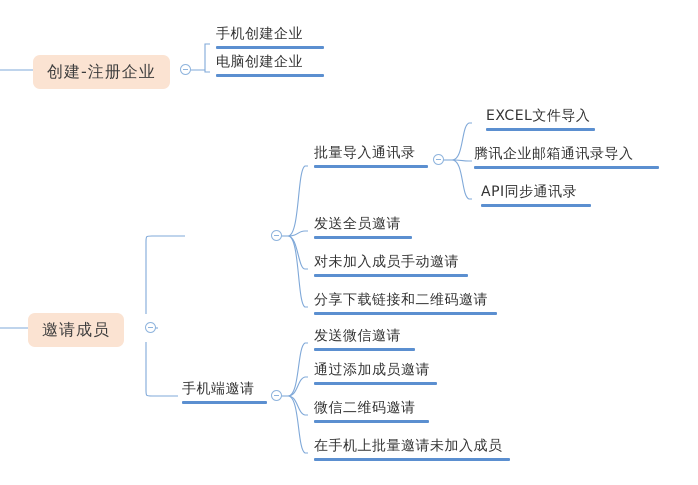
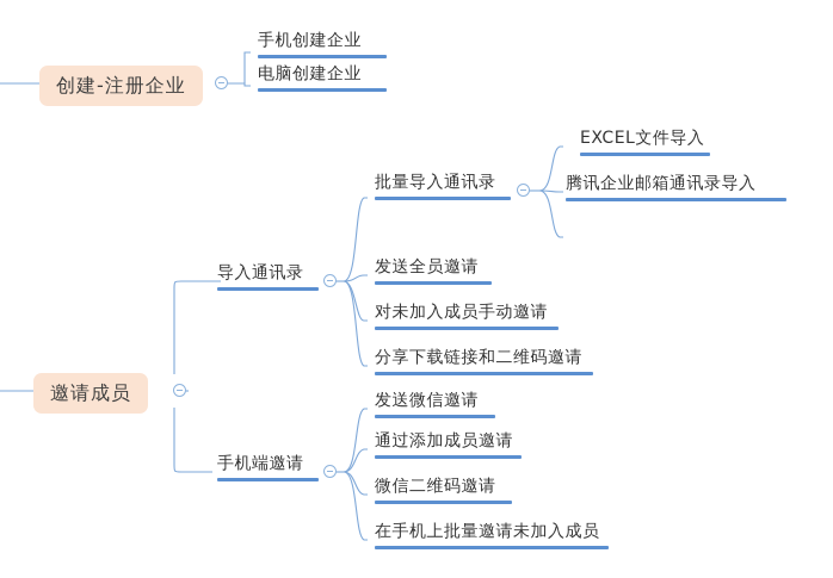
  创建-注册企业
  手机创建企业
  电脑创建企业
  邀请成员
+ 导入通讯录
  批量导入通讯录
  EXCEL文件导入
  腾讯企业邮箱通讯录导入
- API同步通讯录
  发送全员邀请
  对未加入成员手动邀请
  分享下载链接和二维码邀请
  手机端邀请
  发送微信邀请
  通过添加成员邀请
  微信二维码邀请
  在手机上批量邀请未加入成员
